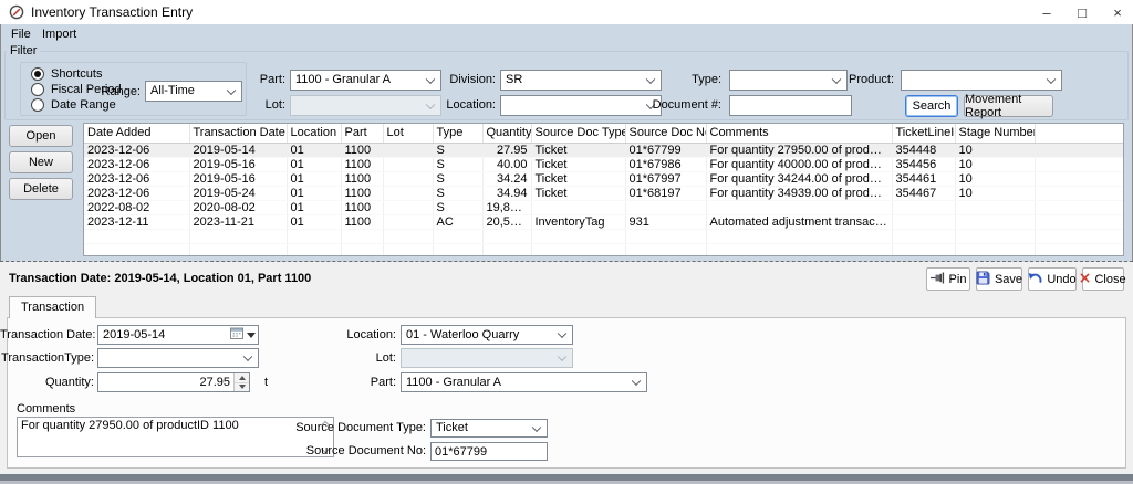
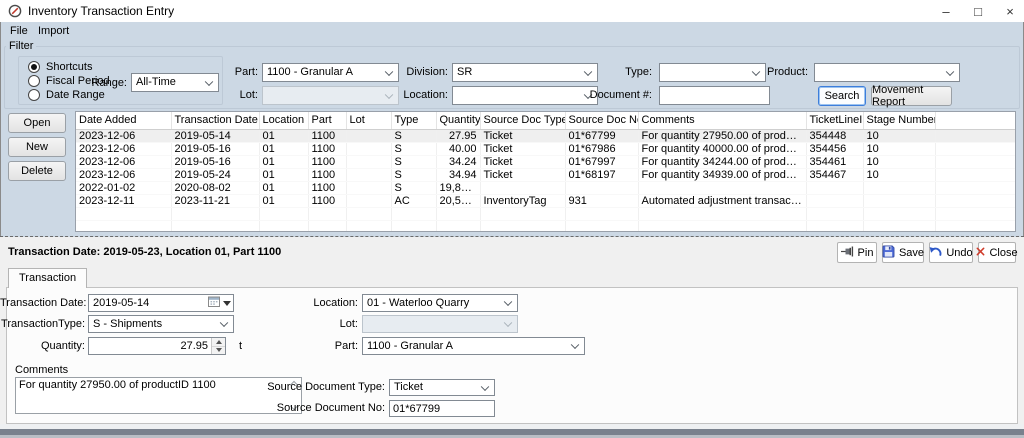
  Inventory Transaction Entry
  –
  □
  ×
  File
  Import
  Filter
  Shortcuts
  Fiscal Period
  Date Range
  Range:
  All-Time
  Part:
  1100 - Granular A
  Lot:
  Division:
  SR
  Location:
  Type:
  Document #:
  Product:
  Search
  Movement Report
  Open
  New
  Delete
  Date Added	Transaction Date	Location	Part	Lot	Type	Quantity	Source Doc Typ	Source Doc N	Comments	TicketLineI	Stage Numbe
  2023-12-06	2019-05-14	01	1100		S	27.95	Ticket	01*67799	For quantity 27950.00 of productI	354448	10
  2023-12-06	2019-05-16	01	1100		S	40.00	Ticket	01*67986	For quantity 40000.00 of productI	354456	10
  2023-12-06	2019-05-16	01	1100		S	34.24	Ticket	01*67997	For quantity 34244.00 of productI	354461	10
  2023-12-06	2019-05-24	01	1100		S	34.94	Ticket	01*68197	For quantity 34939.00 of productI	354467	10
- 2022-08-02	2020-08-02	01	1100		S	19,899.0
+ 2022-01-02	2020-08-02	01	1100		S	19,899.0
  2023-12-11	2023-11-21	01	1100		AC	20,536.1	InventoryTag	931	Automated adjustment transaction
- Transaction Date: 2019-05-14, Location 01, Part 1100
+ Transaction Date: 2019-05-23, Location 01, Part 1100
  Pin
  Save
  Undo
  Close
  Transaction
  Transaction Date:
  2019-05-14
  TransactionType:
+ S - Shipments
  Quantity:
  27.95
  t
  Location:
  01 - Waterloo Quarry
  Lot:
  Part:
  1100 - Granular A
  Comments
  For quantity 27950.00 of productID 1100
  Source Document Type:
  Ticket
  Source Document No:
  01*67799
